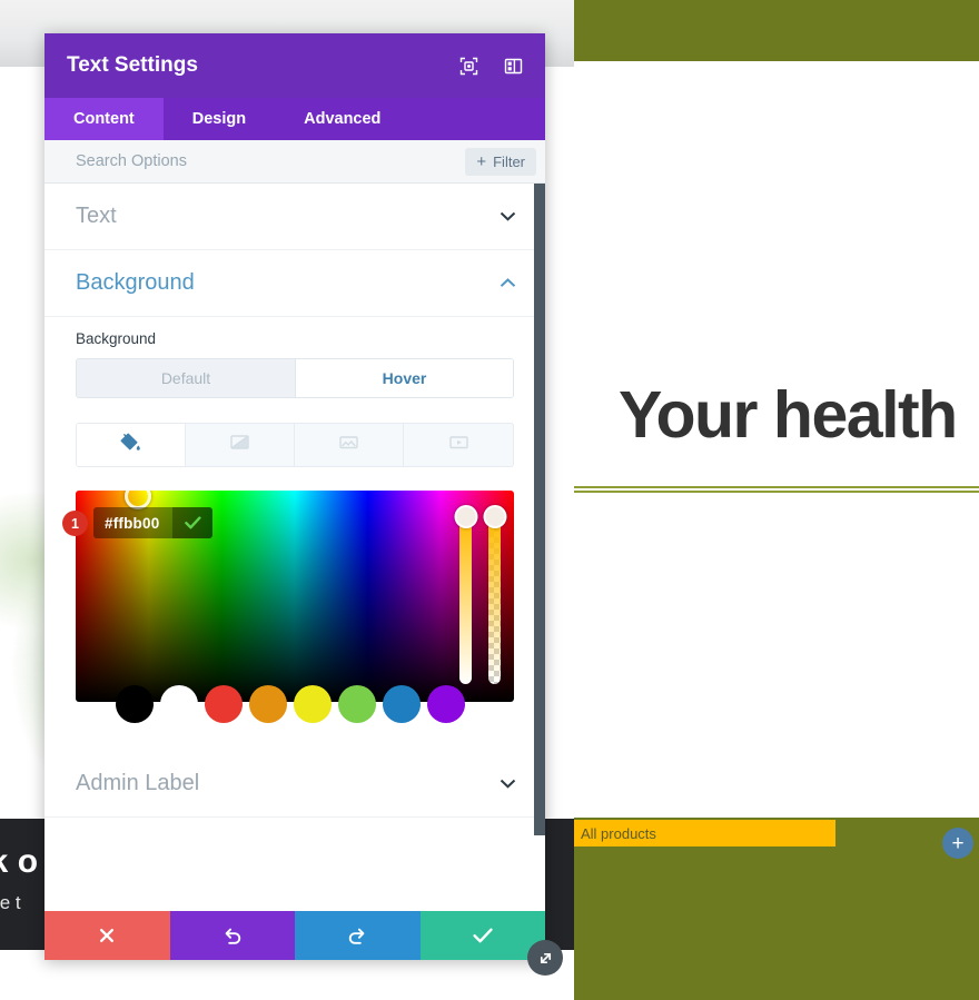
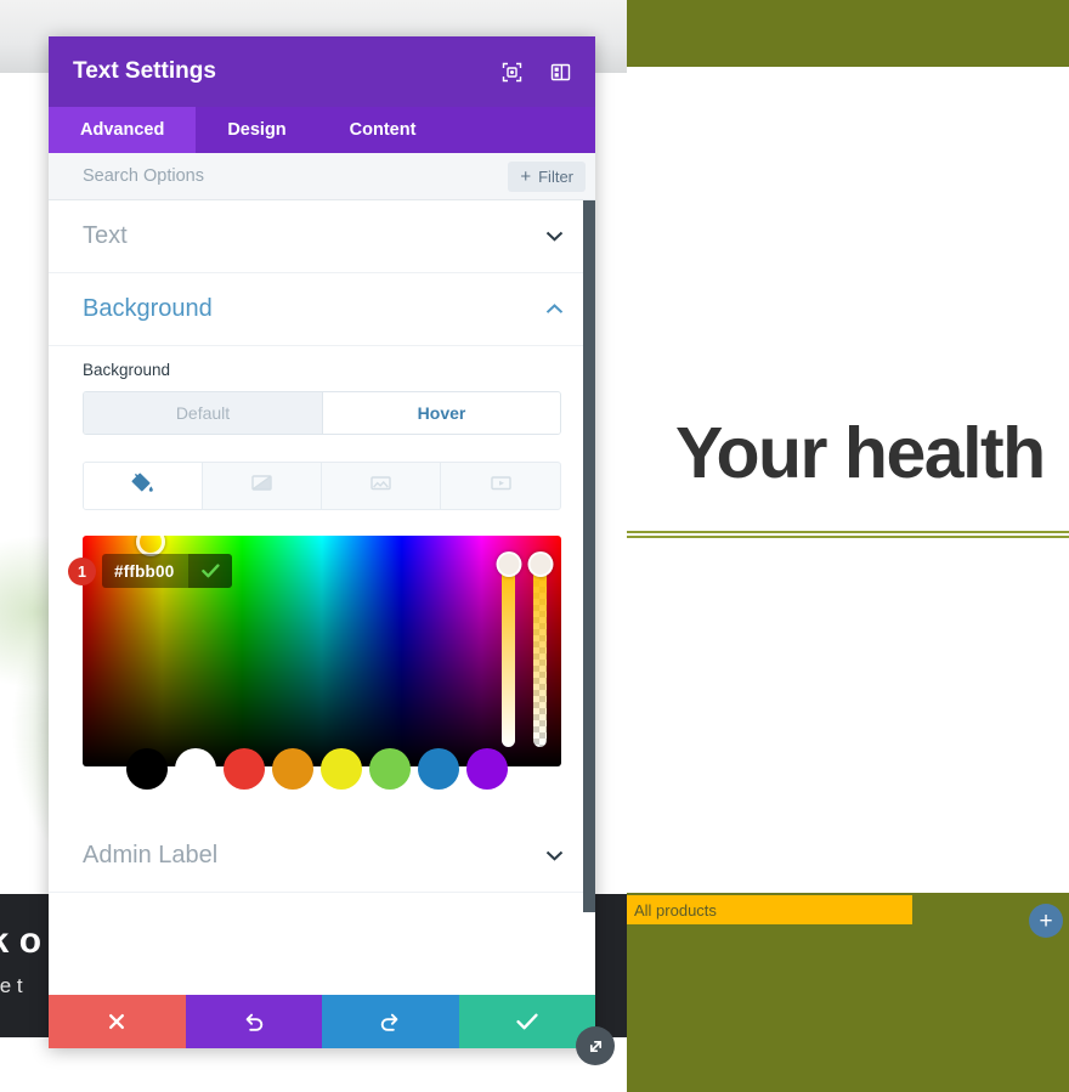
  Your health
  All products
  +
  Text Settings
- Content
+ Advanced
  Design
- Advanced
+ Content
  Search Options
  +
  Filter
  Text
  Background
  Background
  Default
  Hover
  1
  #ffbb00
  Admin Label
